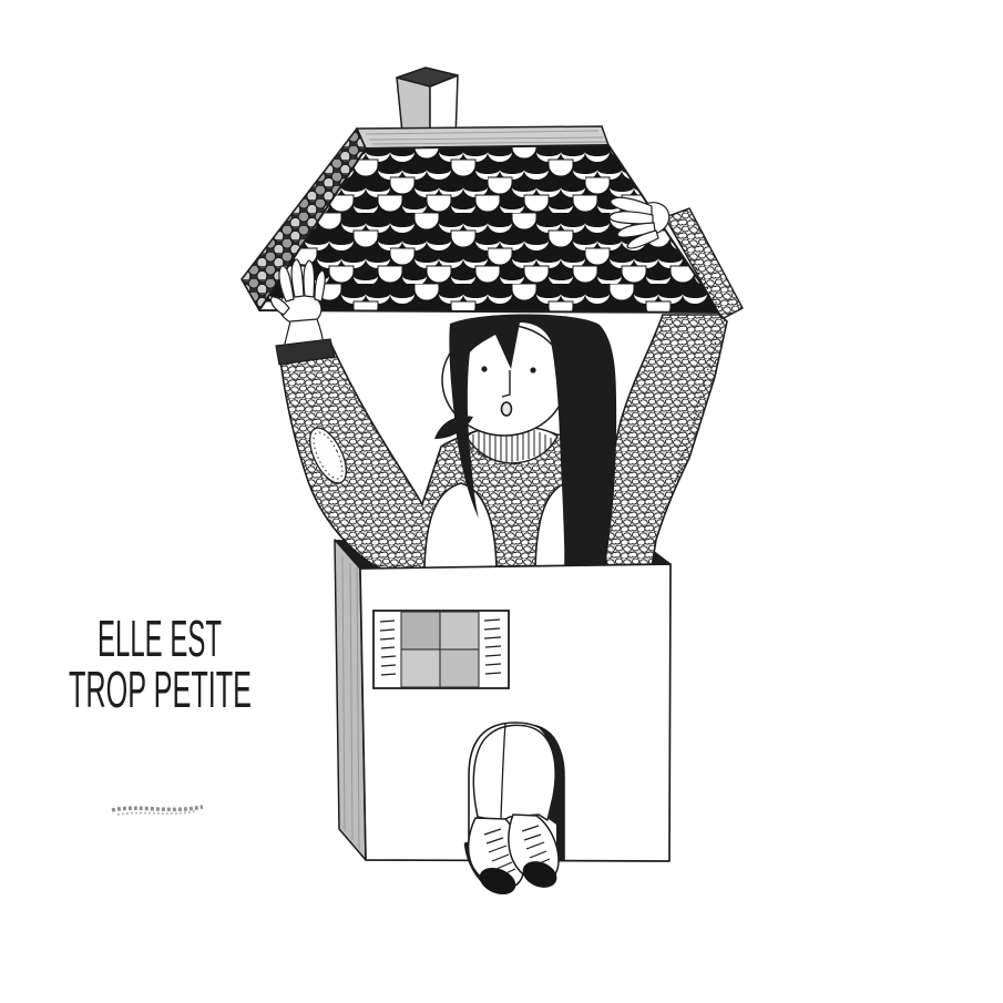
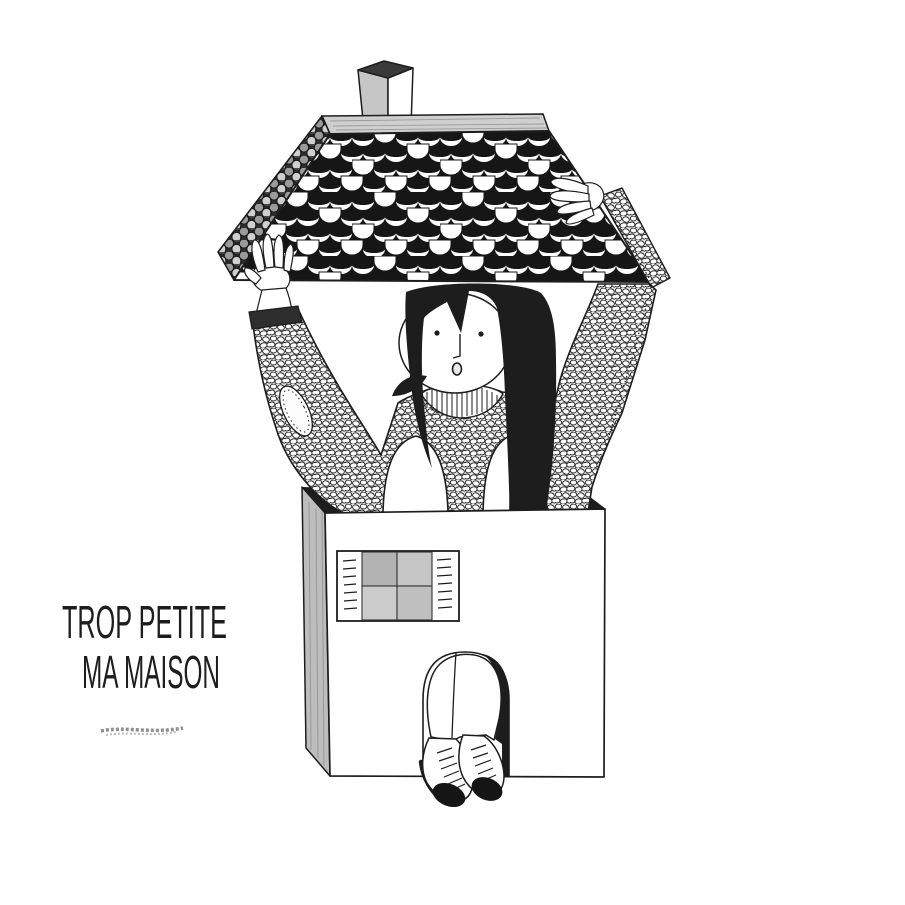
- ELLE EST
  TROP PETITE
+ MA MAISON
